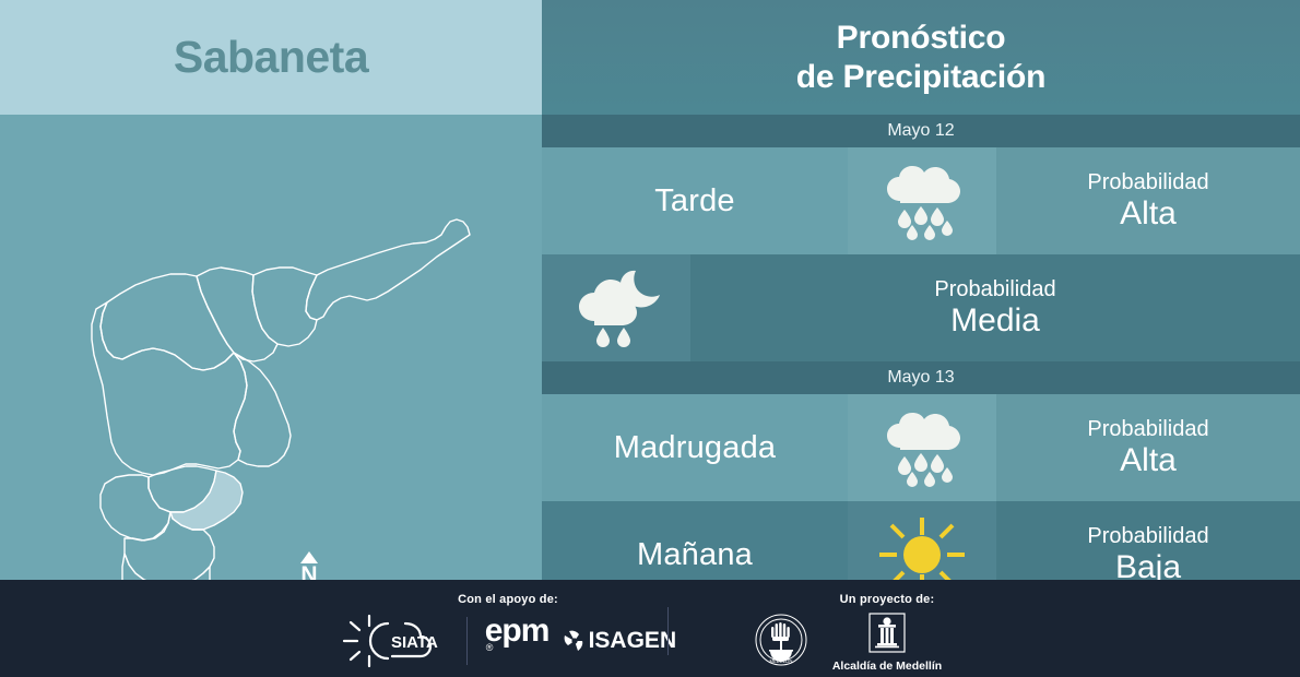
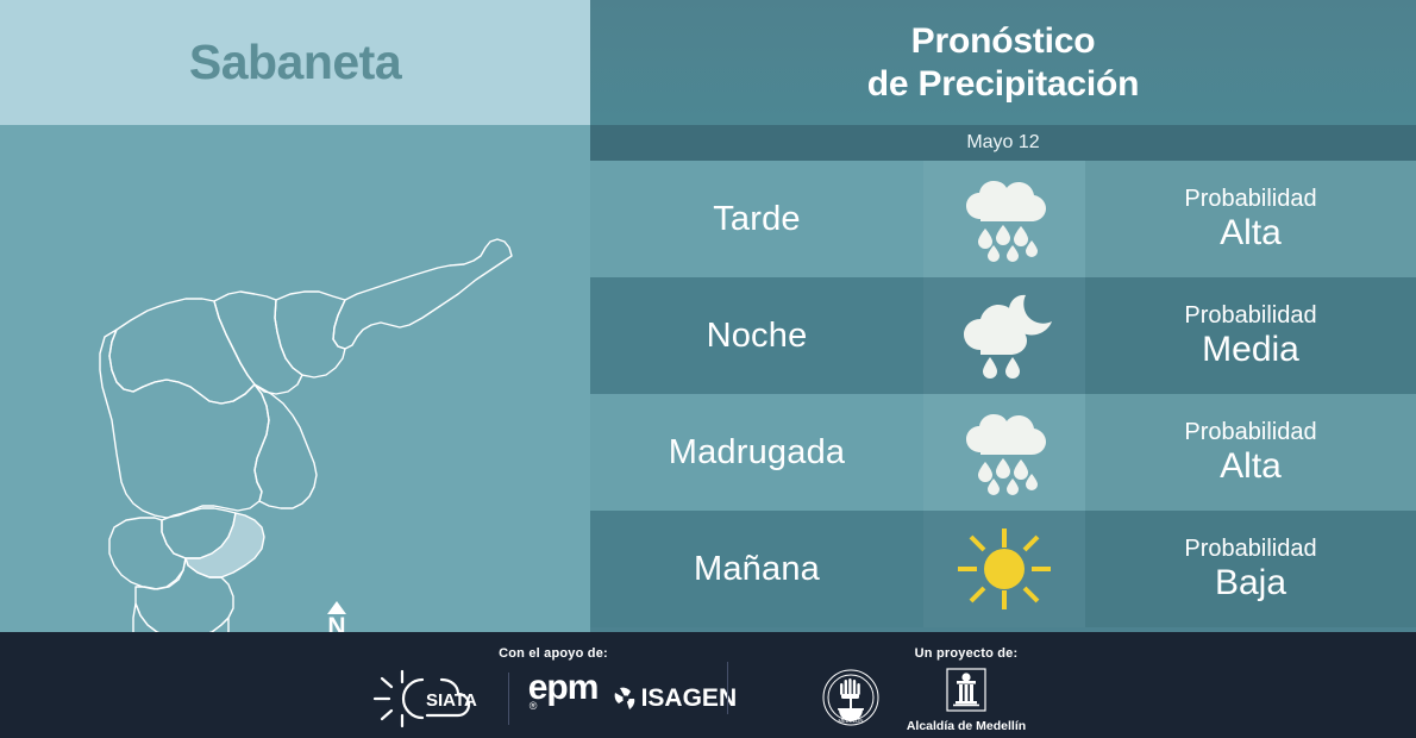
  Sabaneta
  N
  Pronóstico
  de Precipitación
  Mayo 12
  Tarde
  Probabilidad
  Alta
+ Noche
  Probabilidad
  Media
- Mayo 13
  Madrugada
  Probabilidad
  Alta
  Mañana
  Probabilidad
  Baja
  Con el apoyo de:
  SIATA
  epm ®
  ISAGE
  Un proyecto de:
  Alcaldía de Medellín
